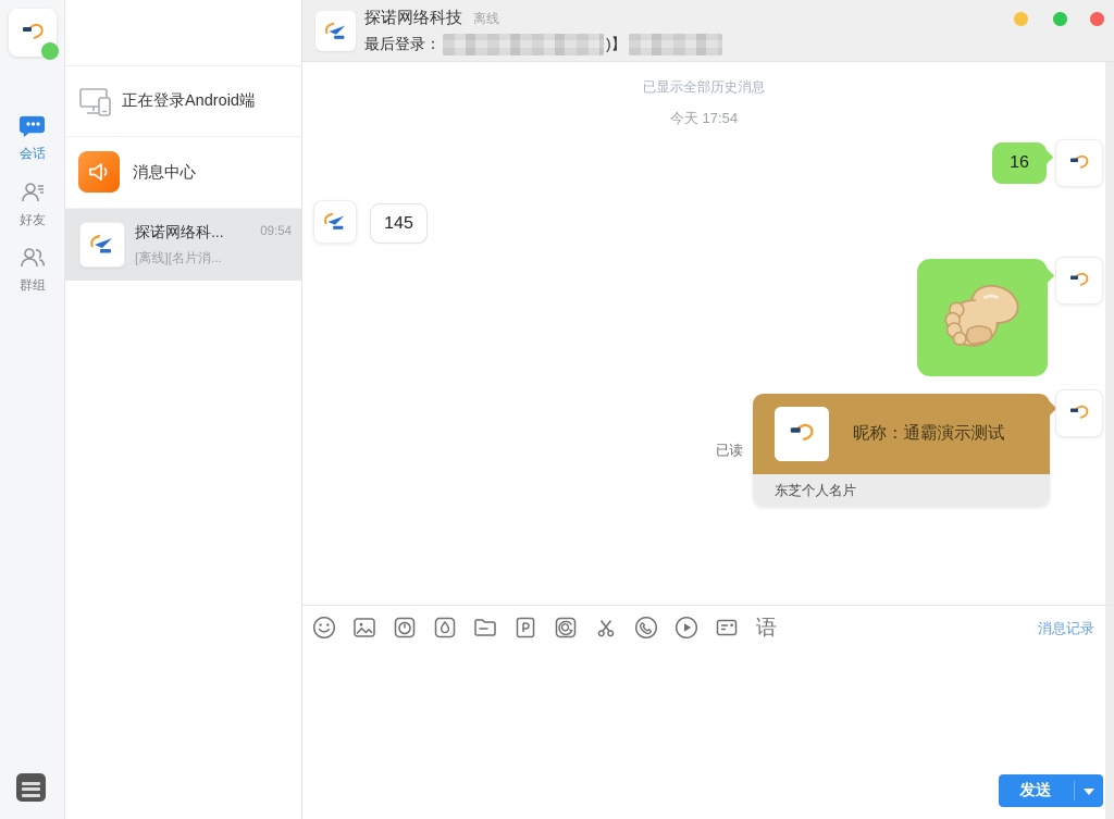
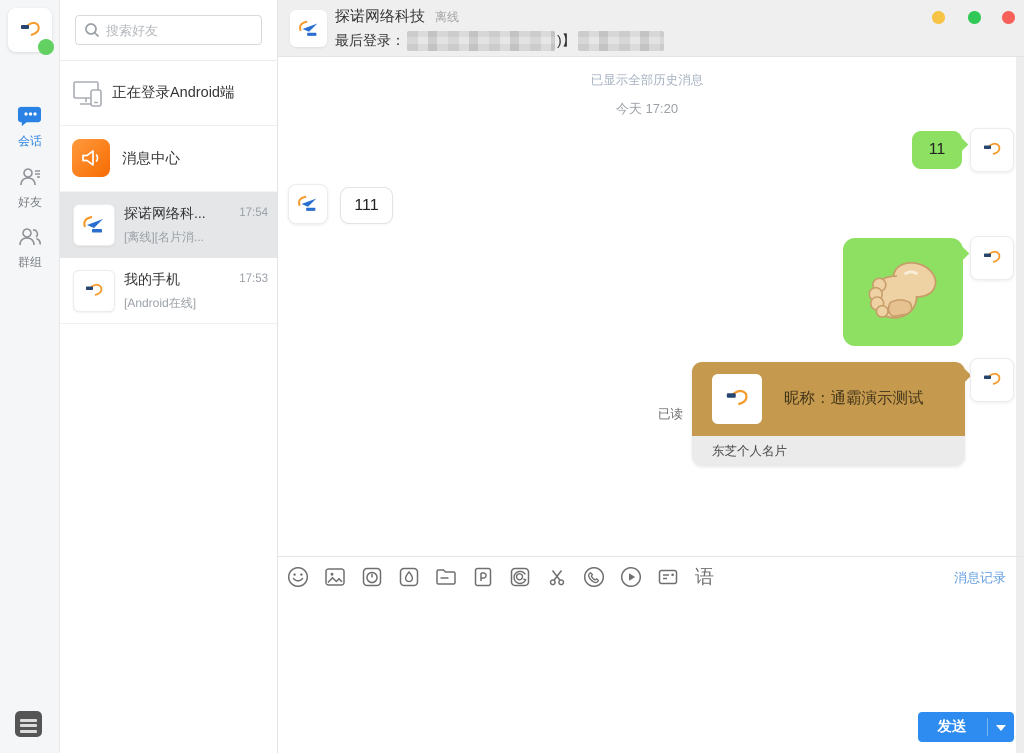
  会话
  好友
  群组
+ 搜索好友
  正在登录Android端
  消息中心
  探诺网络科...
- 09:54
+ 17:54
  [离线][名片消...
+ 我的手机
+ 17:53
+ [Android在线]
  探诺网络科技 离线
  最后登录：
  )】
  已显示全部历史消息
- 今天 17:54
+ 今天 17:20
- 16
+ 11
- 145
+ 111
  已读
  昵称：通霸演示测试
  东芝个人名片
  语
  消息记录
  发送
